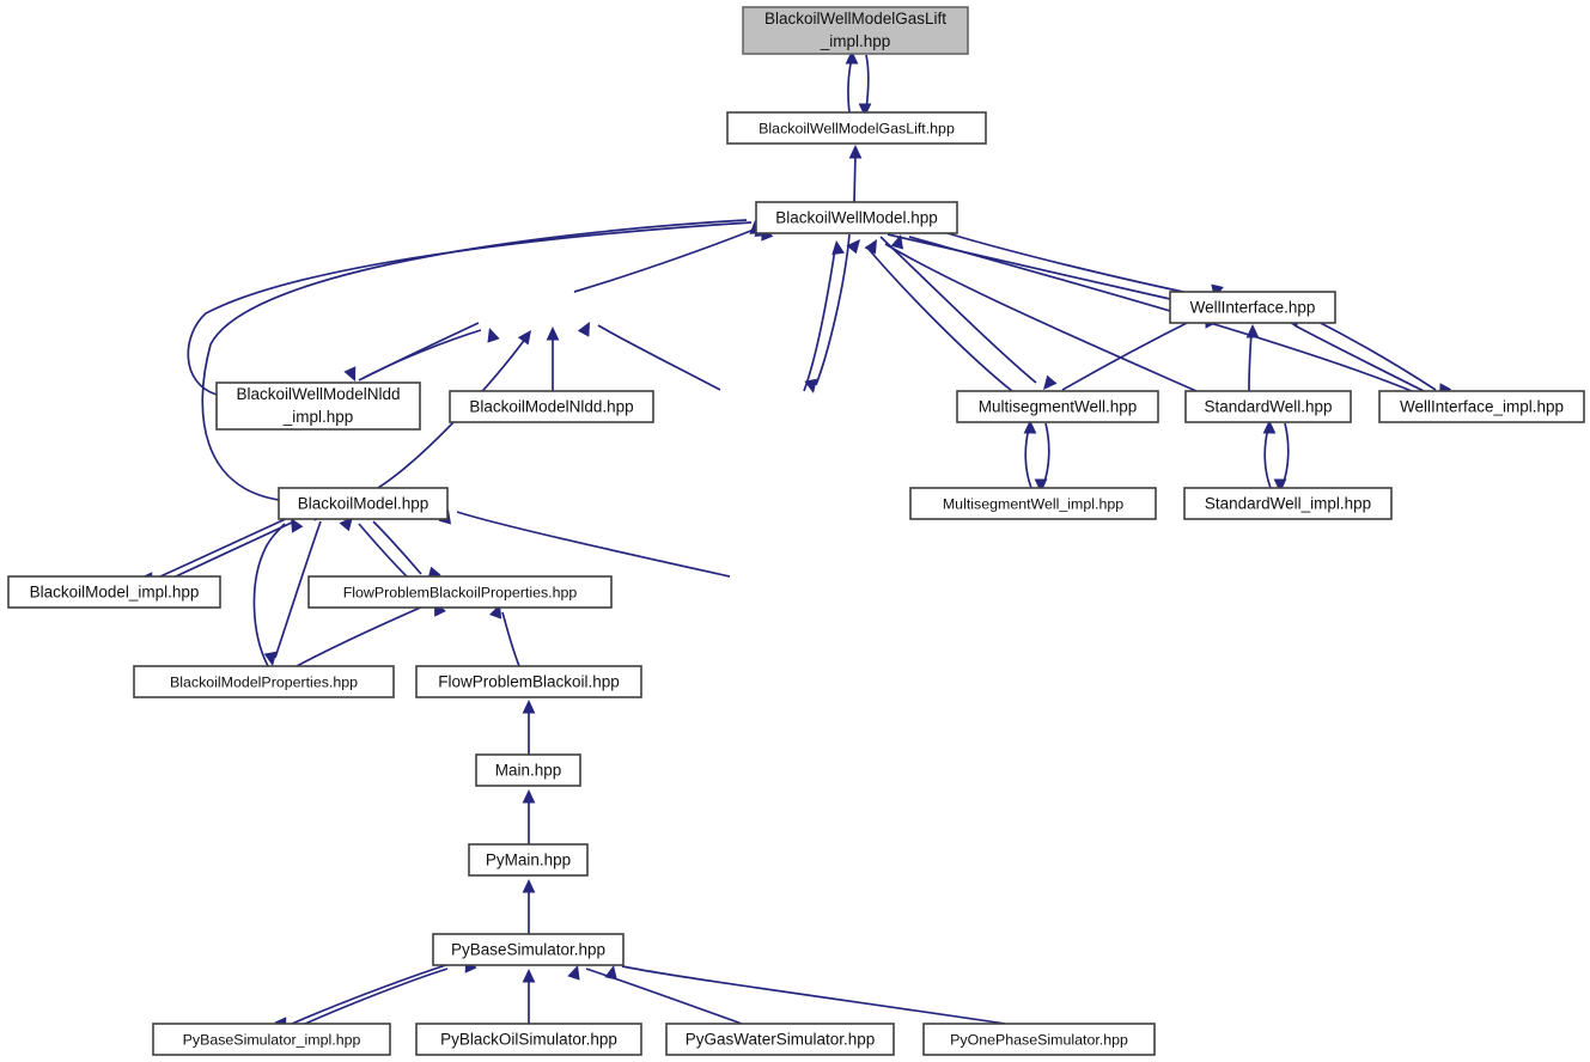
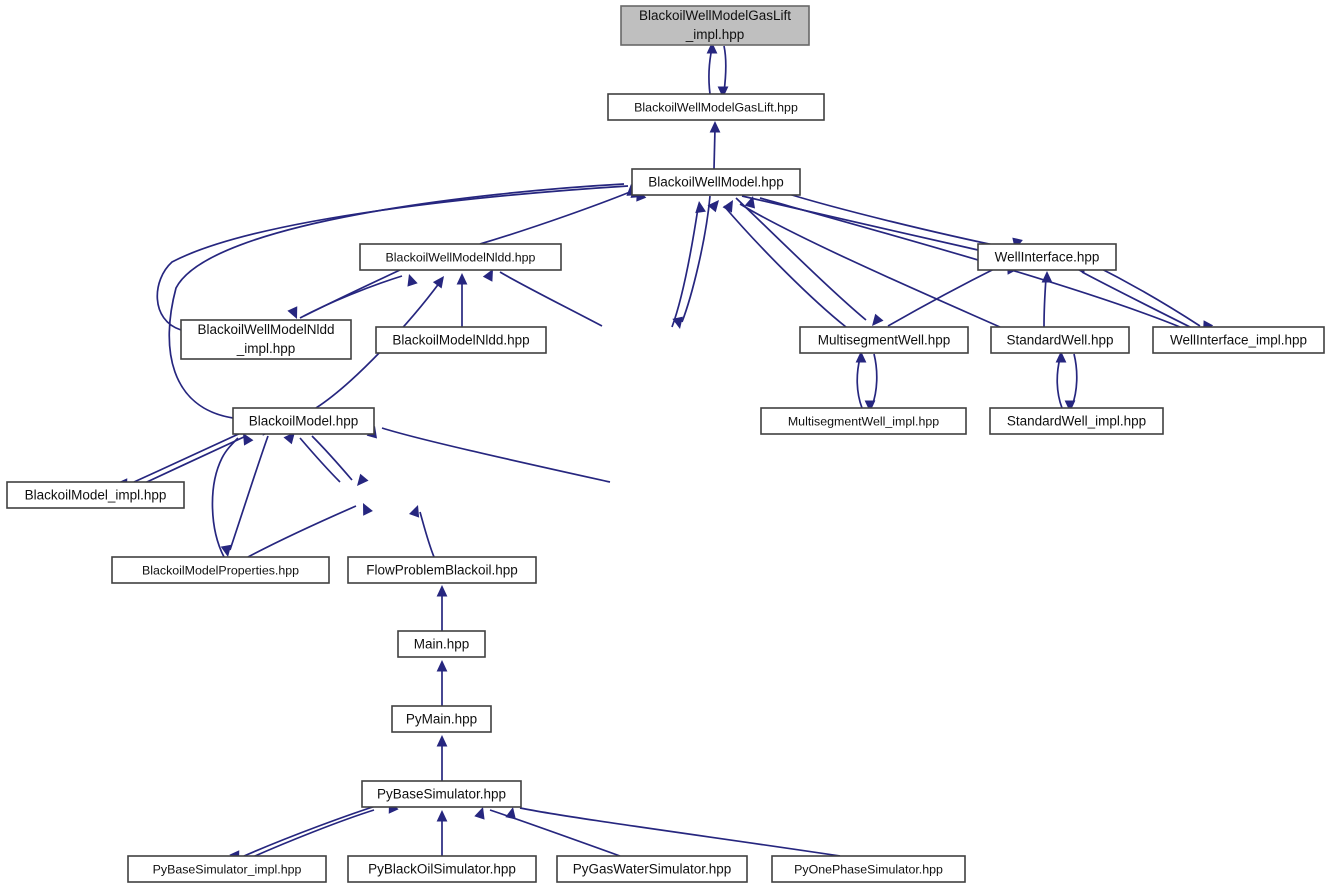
  BlackoilWellModelGasLift
  _impl.hpp
  BlackoilWellModelGasLift.hpp
  BlackoilWellModel.hpp
+ BlackoilWellModelNldd.hpp
  WellInterface.hpp
  BlackoilWellModelNldd
  _impl.hpp
  BlackoilModelNldd.hpp
  MultisegmentWell.hpp
  StandardWell.hpp
  WellInterface_impl.hpp
  MultisegmentWell_impl.hpp
  StandardWell_impl.hpp
  BlackoilModel.hpp
  BlackoilModel_impl.hpp
- FlowProblemBlackoilProperties.hpp
  BlackoilModelProperties.hpp
  FlowProblemBlackoil.hpp
  Main.hpp
  PyMain.hpp
  PyBaseSimulator.hpp
  PyBaseSimulator_impl.hpp
  PyBlackOilSimulator.hpp
  PyGasWaterSimulator.hpp
  PyOnePhaseSimulator.hpp
